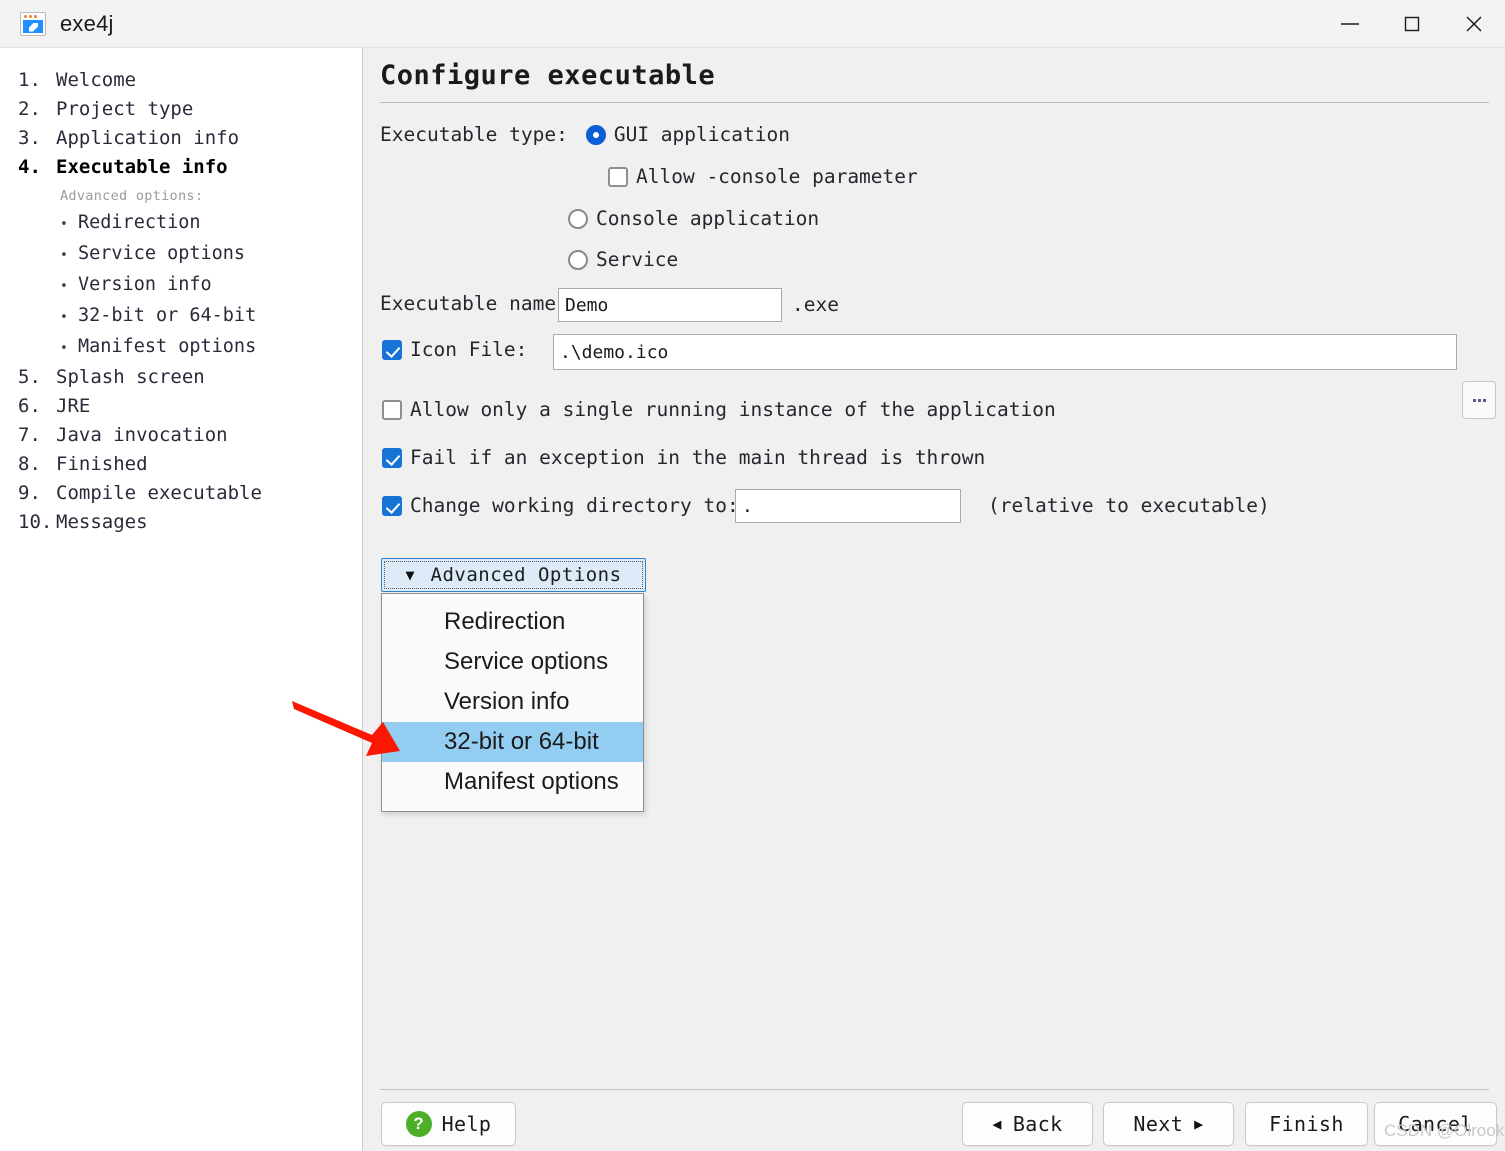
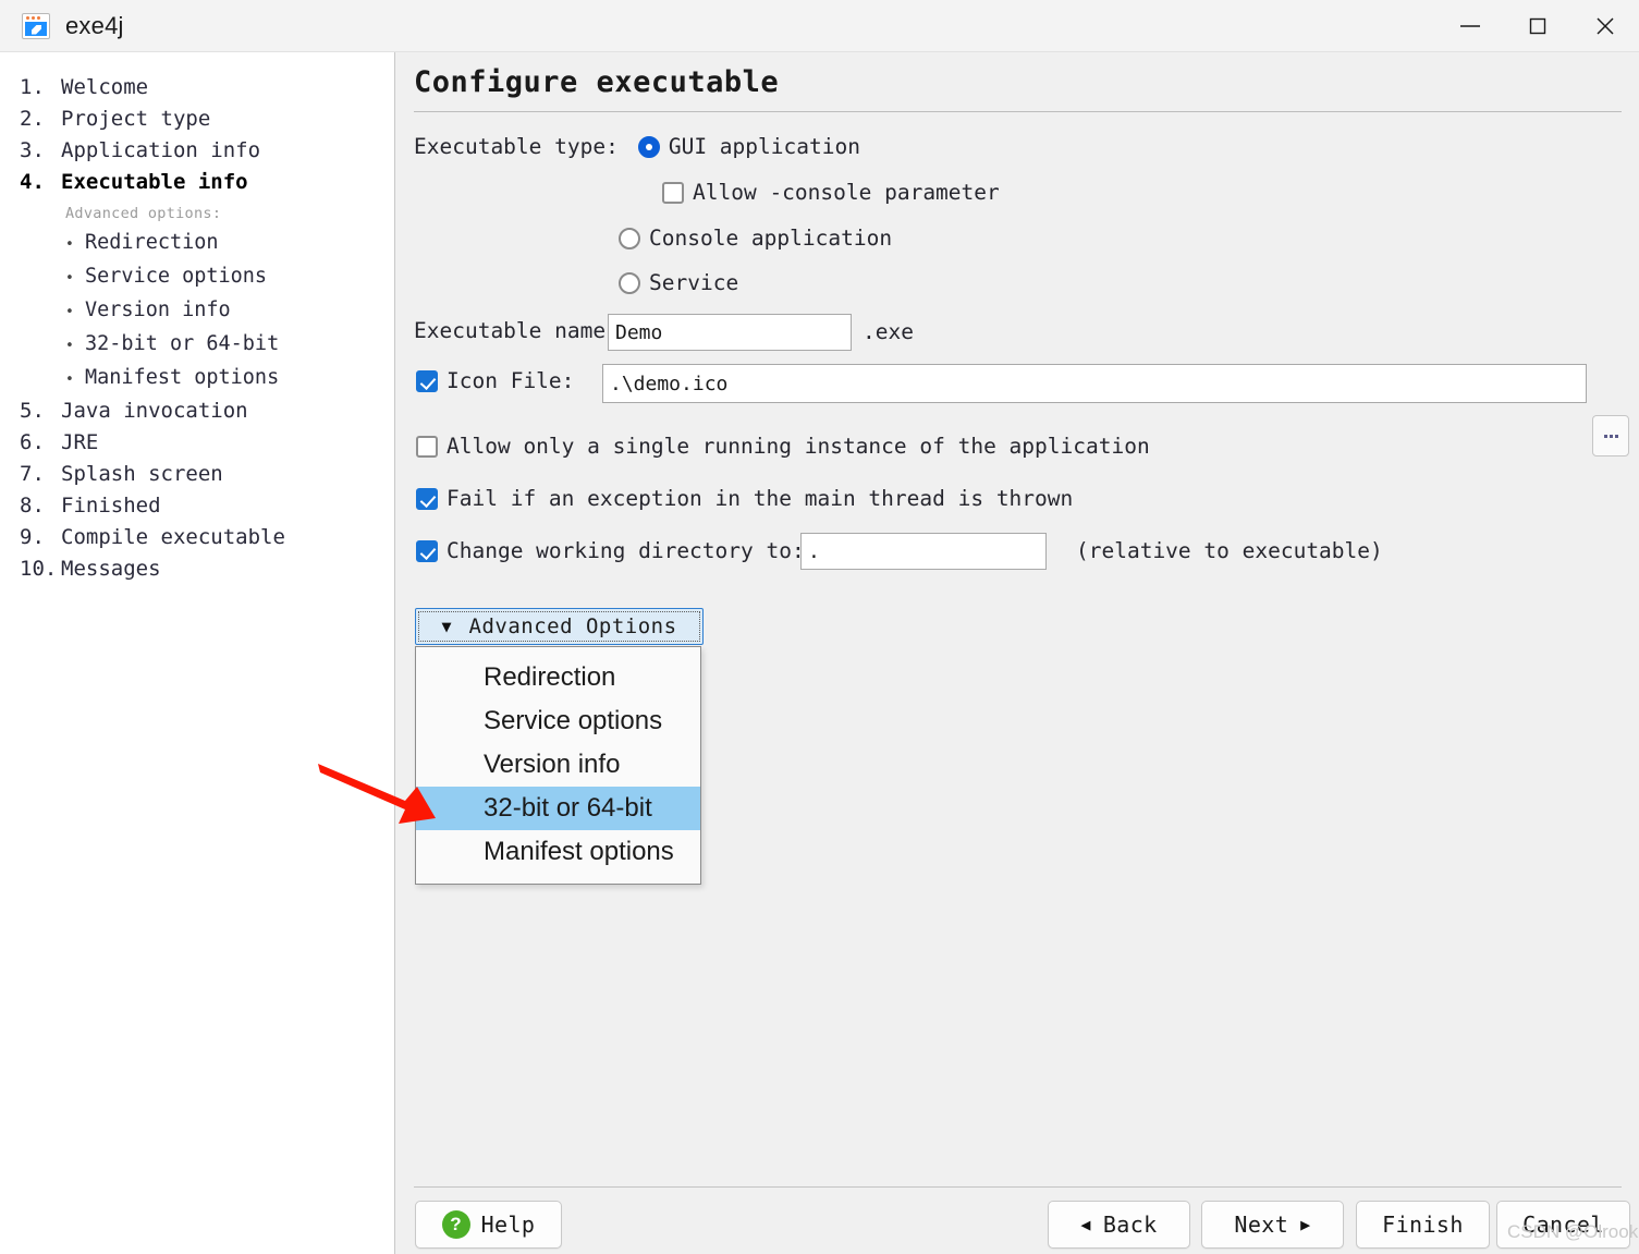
  exe4j
  1.
  Welcome
  2.
  Project type
  3.
  Application info
  4.
  Executable info
  Advanced options:
  •
  Redirection
  •
  Service options
  •
  Version info
  •
  32-bit or 64-bit
  •
  Manifest options
  5.
- Splash screen
+ Java invocation
  6.
  JRE
  7.
- Java invocation
+ Splash screen
  8.
  Finished
  9.
  Compile executable
  10.
  Messages
  Configure executable
  Executable type:
  GUI application
  Allow -console parameter
  Console application
  Service
  Executable name
  Demo
  .exe
  Icon File:
  .\demo.ico
  Allow only a single running instance of the application
  Fail if an exception in the main thread is thrown
  Change working directory to:
  .
  (relative to executable)
  ▼
  Advanced Options
  Redirection
  Service options
  Version info
  32-bit or 64-bit
  Manifest options
  ?
  Help
  ◀
  Back
  Next
  ▶
  Finish
  Cancel
  CSDN @Olrook
